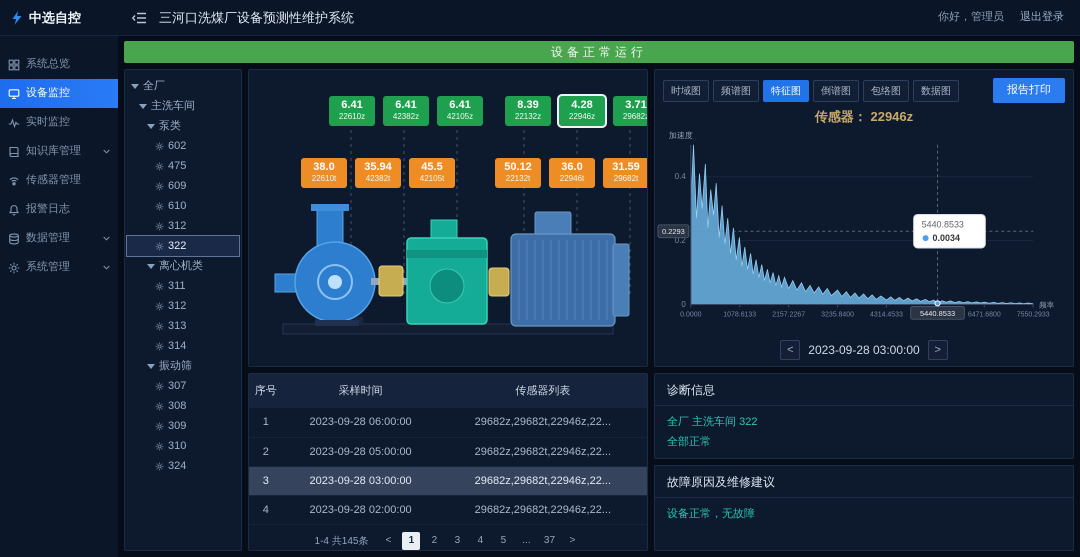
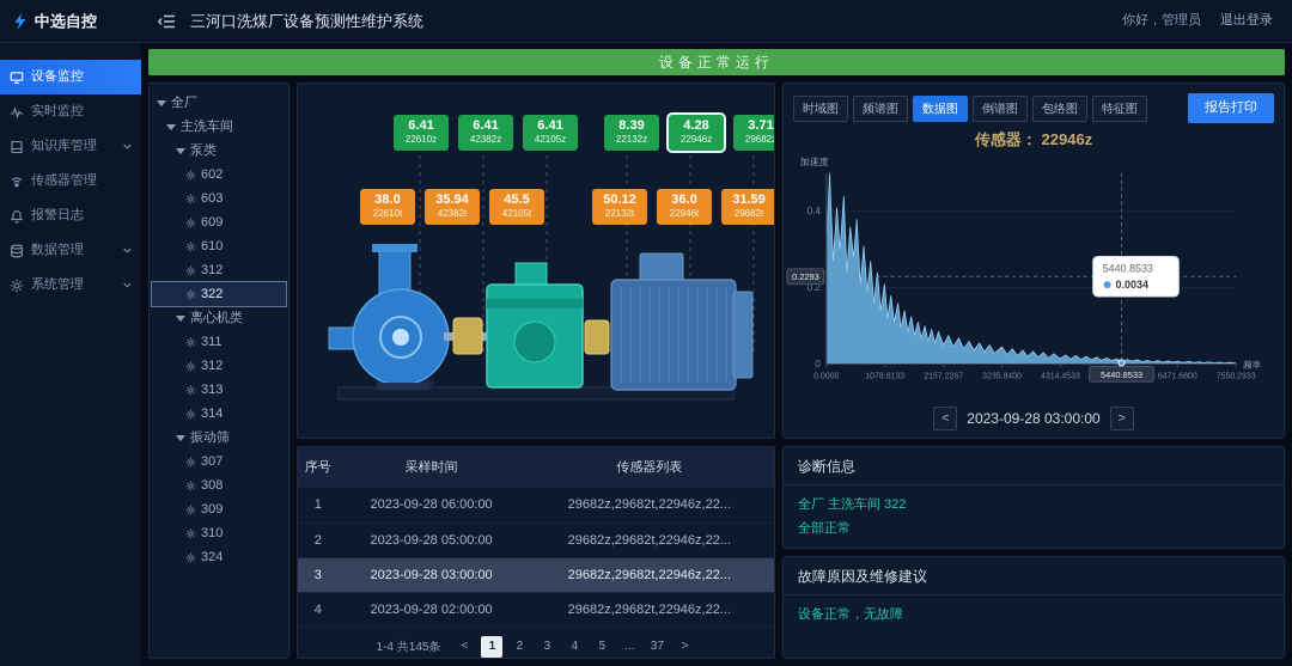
  中选自控
  三河口洗煤厂设备预测性维护系统
  你好，管理员
  退出登录
- 系统总览
  设备监控
  实时监控
  知识库管理
  传感器管理
  报警日志
  数据管理
  系统管理
  设备正常运行
  全厂
  主洗车间
  泵类
  602
- 475
+ 603
  609
  610
  312
  322
  离心机类
  311
  312
  313
  314
  振动筛
  307
  308
  309
  310
  324
  6.41
  22610z
  6.41
  42382z
  6.41
  42105z
  8.39
  22132z
  4.28
  22946z
  3.71
  29682
  38.0
  22610t
  35.94
  42382t
  45.5
  42105t
  50.12
  22132t
  36.0
  22946t
  31.59
  29682t
  序号	采样时间	传感器列表
  1	2023-09-28 06:00:00	29682z,29682t,22946z,22...
  2	2023-09-28 05:00:00	29682z,29682t,22946z,22...
  3	2023-09-28 03:00:00	29682z,29682t,22946z,22...
  4	2023-09-28 02:00:00	29682z,29682t,22946z,22...
  1-4 共145条
  <
  1
  2
  3
  4
  5
  ...
  37
  >
  时域图
  频谱图
- 特征图
+ 数据图
  倒谱图
  包络图
- 数据图
+ 特征图
  报告打印
  传感器： 22946z
  0
  0.2
  0.4
  加速度
  频率
  5440.8533
  0.2293
  5440.8533
  0.0034
  <
  2023-09-28 03:00:00
  >
  诊断信息
  全厂 主洗车间 322
  全部正常
  故障原因及维修建议
  设备正常，无故障
